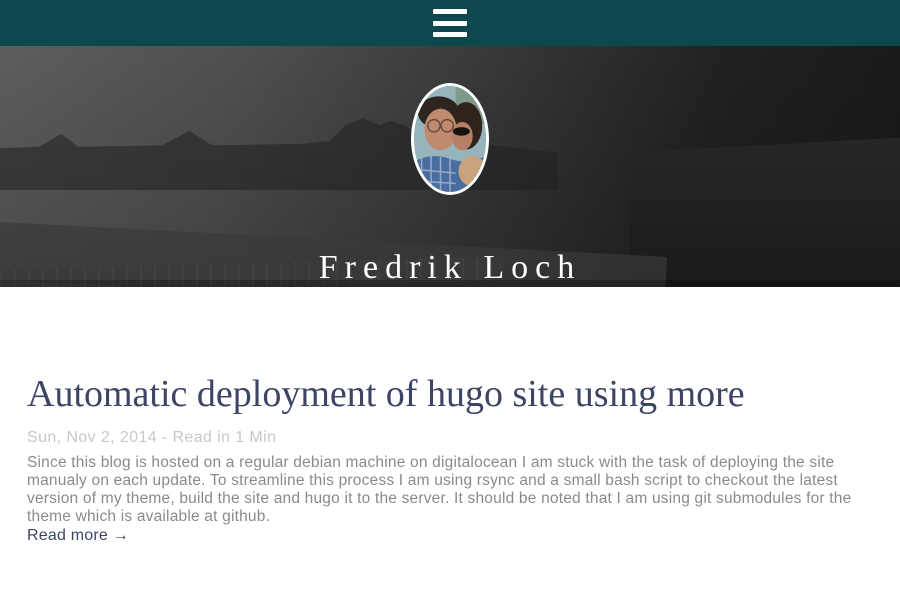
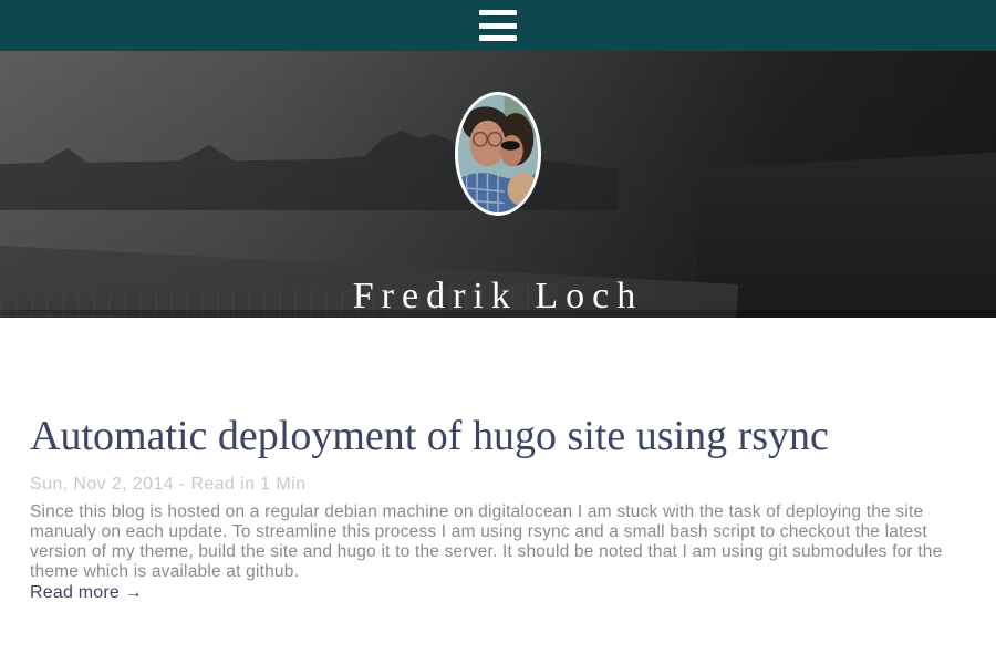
  Fredrik Loch
- Automatic deployment of hugo site using more
+ Automatic deployment of hugo site using rsync
  Sun, Nov 2, 2014 - Read in 1 Min
  Since this blog is hosted on a regular debian machine on digitalocean I am stuck with the task of deploying the site manualy on each update. To streamline this process I am using rsync and a small bash script to checkout the latest version of my theme, build the site and hugo it to the server. It should be noted that I am using git submodules for the theme which is available at github.
  Read more →
